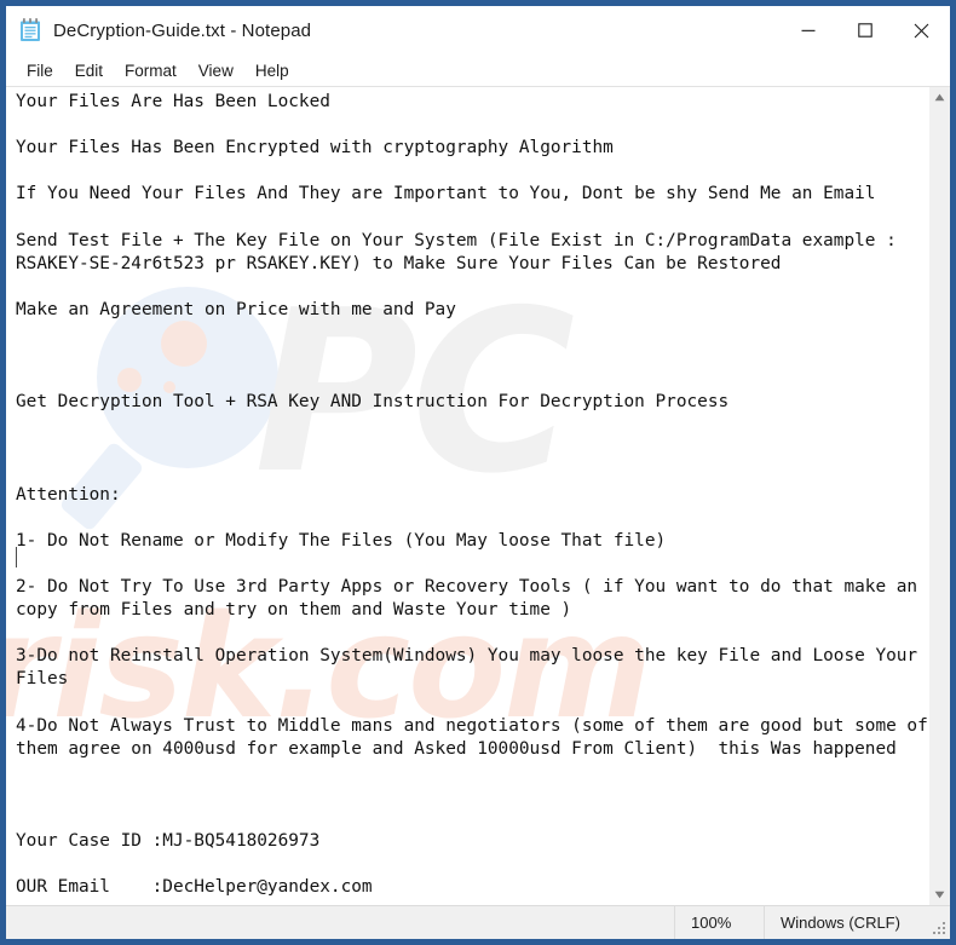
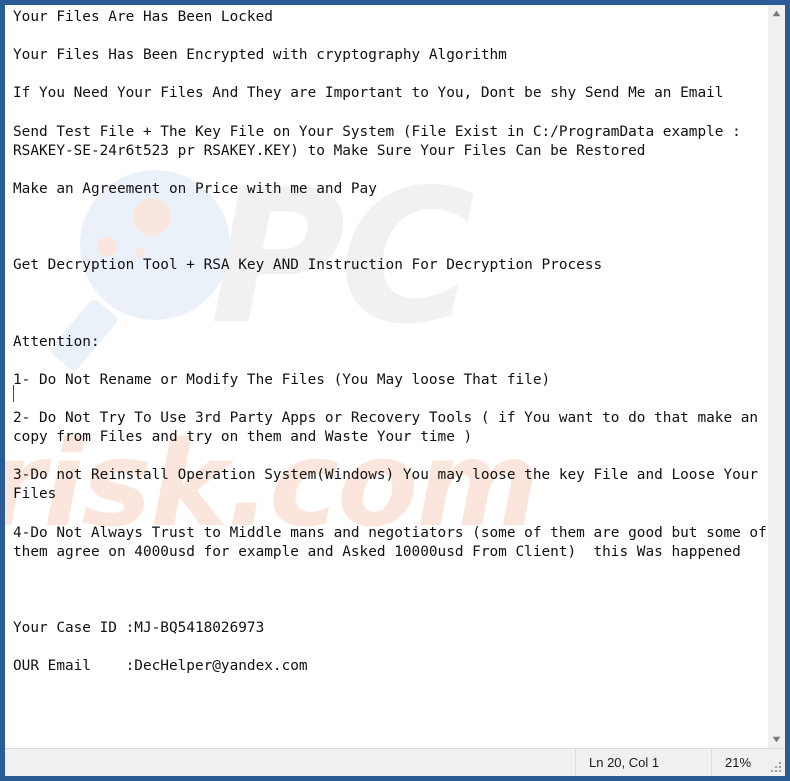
- DeCryption-Guide.txt - Notepad
- File
- Edit
- Format
- View
- Help
  PC
  risk.com
  Your Files Are Has Been Locked
  Your Files Has Been Encrypted with cryptography Algorithm
  If You Need Your Files And They are Important to You, Dont be shy Send Me an Email
  Send Test File + The Key File on Your System (File Exist in C:/ProgramData example : RSAKEY-SE-24r6t523 pr RSAKEY.KEY) to Make Sure Your Files Can be Restored
  Make an Agreement on Price with me and Pay
  Get Decryption Tool + RSA Key AND Instruction For Decryption Process
  Attention:
  1- Do Not Rename or Modify The Files (You May loose That file)
  2- Do Not Try To Use 3rd Party Apps or Recovery Tools ( if You want to do that make an copy from Files and try on them and Waste Your time )
  3-Do not Reinstall Operation System(Windows) You may loose the key File and Loose Your Files
  4-Do Not Always Trust to Middle mans and negotiators (some of them are good but some of them agree on 4000usd for example and Asked 10000usd From Client) this Was happened
  Your Case ID :MJ-BQ5418026973
  OUR Email :DecHelper@yandex.com
+ Ln 20, Col 1
- 100%
+ 21%
- Windows (CRLF)
